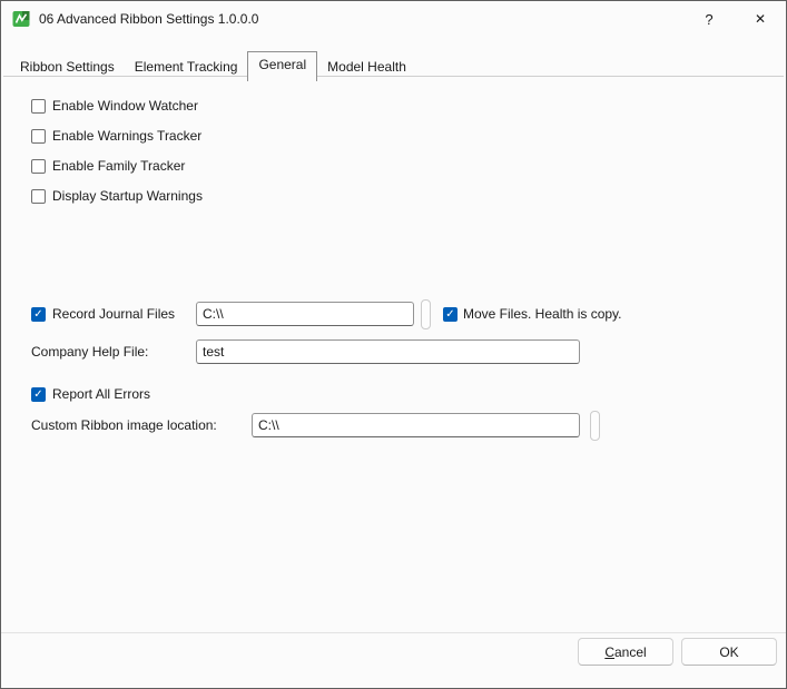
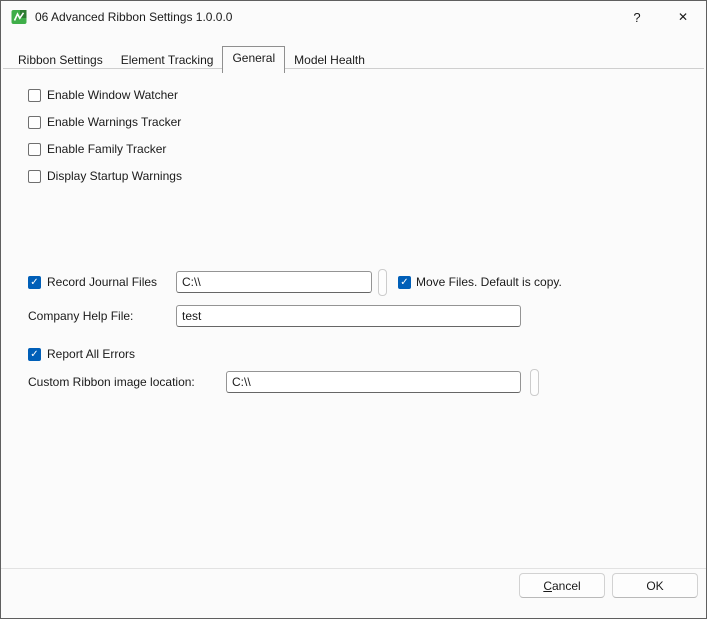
  06 Advanced Ribbon Settings 1.0.0.0
  ?
  ✕
  Ribbon Settings
  Element Tracking
  General
  Model Health
  Enable Window Watcher
  Enable Warnings Tracker
  Enable Family Tracker
  Display Startup Warnings
  ✓
  Record Journal Files
  C:\\
  ✓
- Move Files. Health is copy.
+ Move Files. Default is copy.
  Company Help File:
  test
  ✓
  Report All Errors
  Custom Ribbon image location:
  C:\\
  Cancel
  OK
